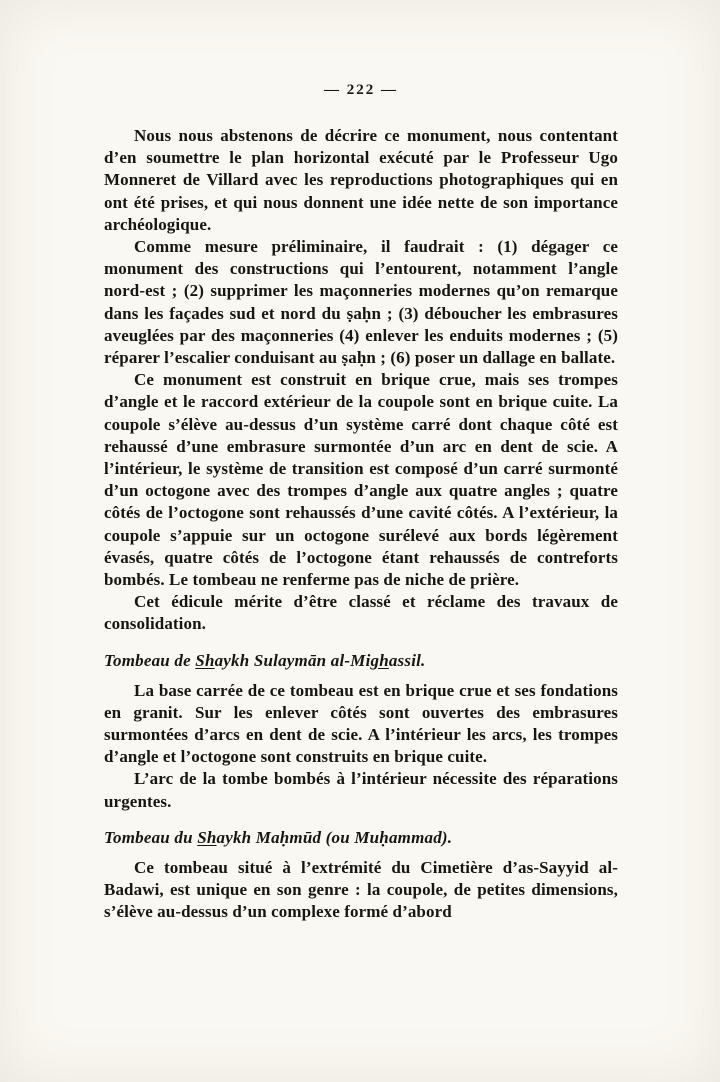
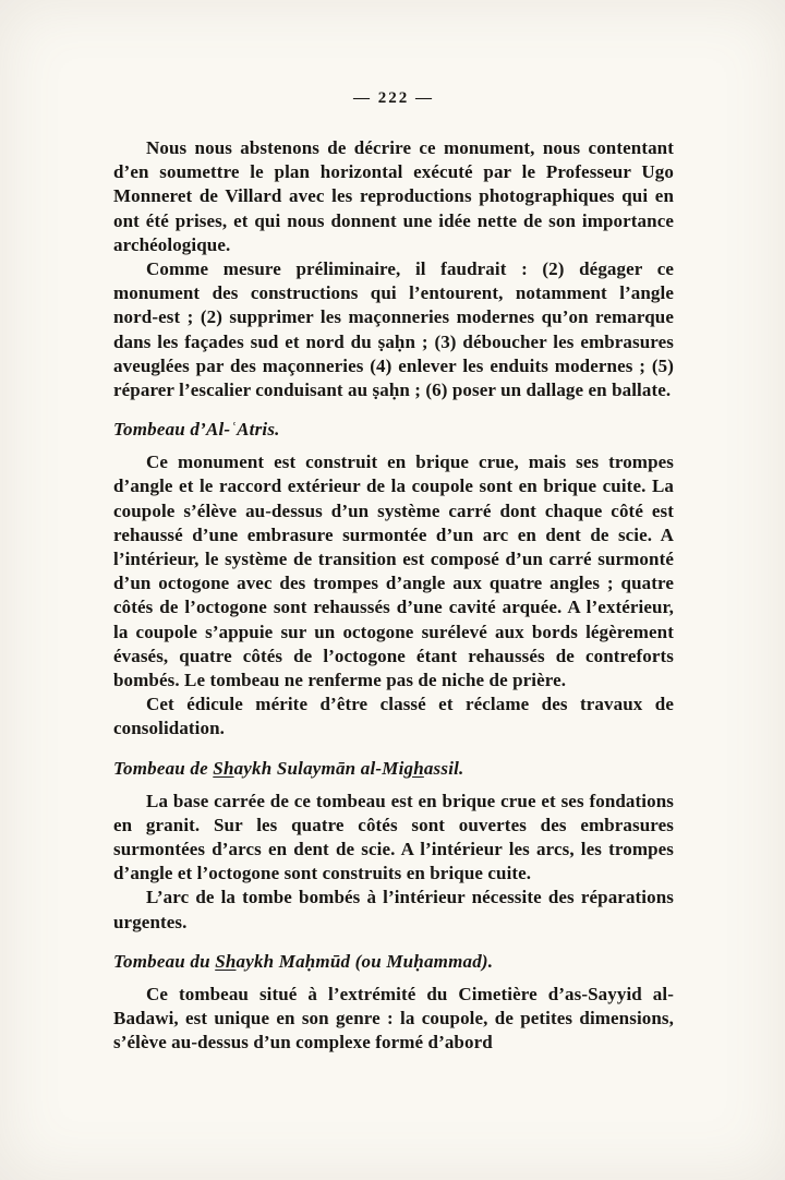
  — 222 —
  Nous nous abstenons de décrire ce monument, nous contentant d’en soumettre le plan horizontal exécuté par le Professeur Ugo Monneret de Villard avec les reproductions photographiques qui en ont été prises, et qui nous donnent une idée nette de son importance archéologique.
- Comme mesure préliminaire, il faudrait : (1) dégager ce monument des constructions qui l’entourent, notamment l’angle nord-est ; (2) supprimer les maçonneries modernes qu’on remarque dans les façades sud et nord du ṣaḥn ; (3) déboucher les embrasures aveuglées par des maçonneries (4) enlever les enduits modernes ; (5) réparer l’escalier conduisant au ṣaḥn ; (6) poser un dallage en ballate.
+ Comme mesure préliminaire, il faudrait : (2) dégager ce monument des constructions qui l’entourent, notamment l’angle nord-est ; (2) supprimer les maçonneries modernes qu’on remarque dans les façades sud et nord du ṣaḥn ; (3) déboucher les embrasures aveuglées par des maçonneries (4) enlever les enduits modernes ; (5) réparer l’escalier conduisant au ṣaḥn ; (6) poser un dallage en ballate.
+ Tombeau d’Al-ʿAtris.
- Ce monument est construit en brique crue, mais ses trompes d’angle et le raccord extérieur de la coupole sont en brique cuite. La coupole s’élève au-dessus d’un système carré dont chaque côté est rehaussé d’une embrasure surmontée d’un arc en dent de scie. A l’intérieur, le système de transition est composé d’un carré surmonté d’un octogone avec des trompes d’angle aux quatre angles ; quatre côtés de l’octogone sont rehaussés d’une cavité côtés. A l’extérieur, la coupole s’appuie sur un octogone surélevé aux bords légèrement évasés, quatre côtés de l’octogone étant rehaussés de contreforts bombés. Le tombeau ne renferme pas de niche de prière.
+ Ce monument est construit en brique crue, mais ses trompes d’angle et le raccord extérieur de la coupole sont en brique cuite. La coupole s’élève au-dessus d’un système carré dont chaque côté est rehaussé d’une embrasure surmontée d’un arc en dent de scie. A l’intérieur, le système de transition est composé d’un carré surmonté d’un octogone avec des trompes d’angle aux quatre angles ; quatre côtés de l’octogone sont rehaussés d’une cavité arquée. A l’extérieur, la coupole s’appuie sur un octogone surélevé aux bords légèrement évasés, quatre côtés de l’octogone étant rehaussés de contreforts bombés. Le tombeau ne renferme pas de niche de prière.
  Cet édicule mérite d’être classé et réclame des travaux de consolidation.
  Tombeau de Shaykh Sulaymān al-Mighassil.
- La base carrée de ce tombeau est en brique crue et ses fondations en granit. Sur les enlever côtés sont ouvertes des embrasures surmontées d’arcs en dent de scie. A l’intérieur les arcs, les trompes d’angle et l’octogone sont construits en brique cuite.
+ La base carrée de ce tombeau est en brique crue et ses fondations en granit. Sur les quatre côtés sont ouvertes des embrasures surmontées d’arcs en dent de scie. A l’intérieur les arcs, les trompes d’angle et l’octogone sont construits en brique cuite.
  L’arc de la tombe bombés à l’intérieur nécessite des réparations urgentes.
  Tombeau du Shaykh Maḥmūd (ou Muḥammad).
  Ce tombeau situé à l’extrémité du Cimetière d’as-Sayyid al-Badawi, est unique en son genre : la coupole, de petites dimensions, s’élève au-dessus d’un complexe formé d’abord
